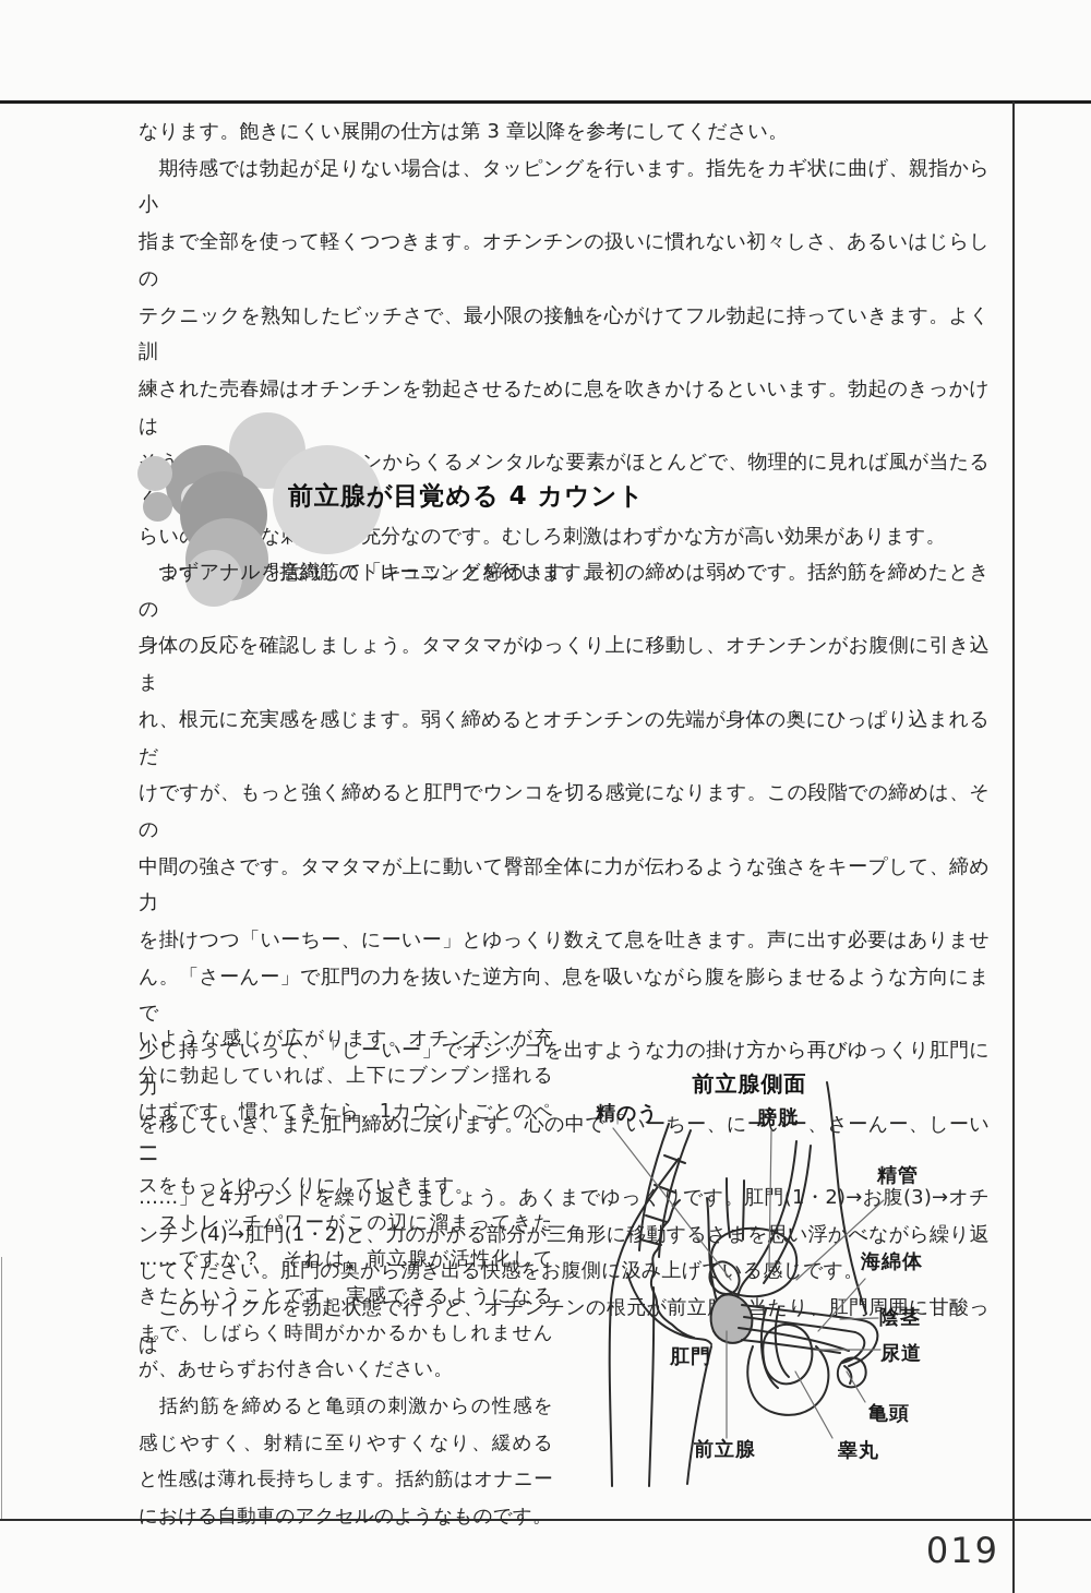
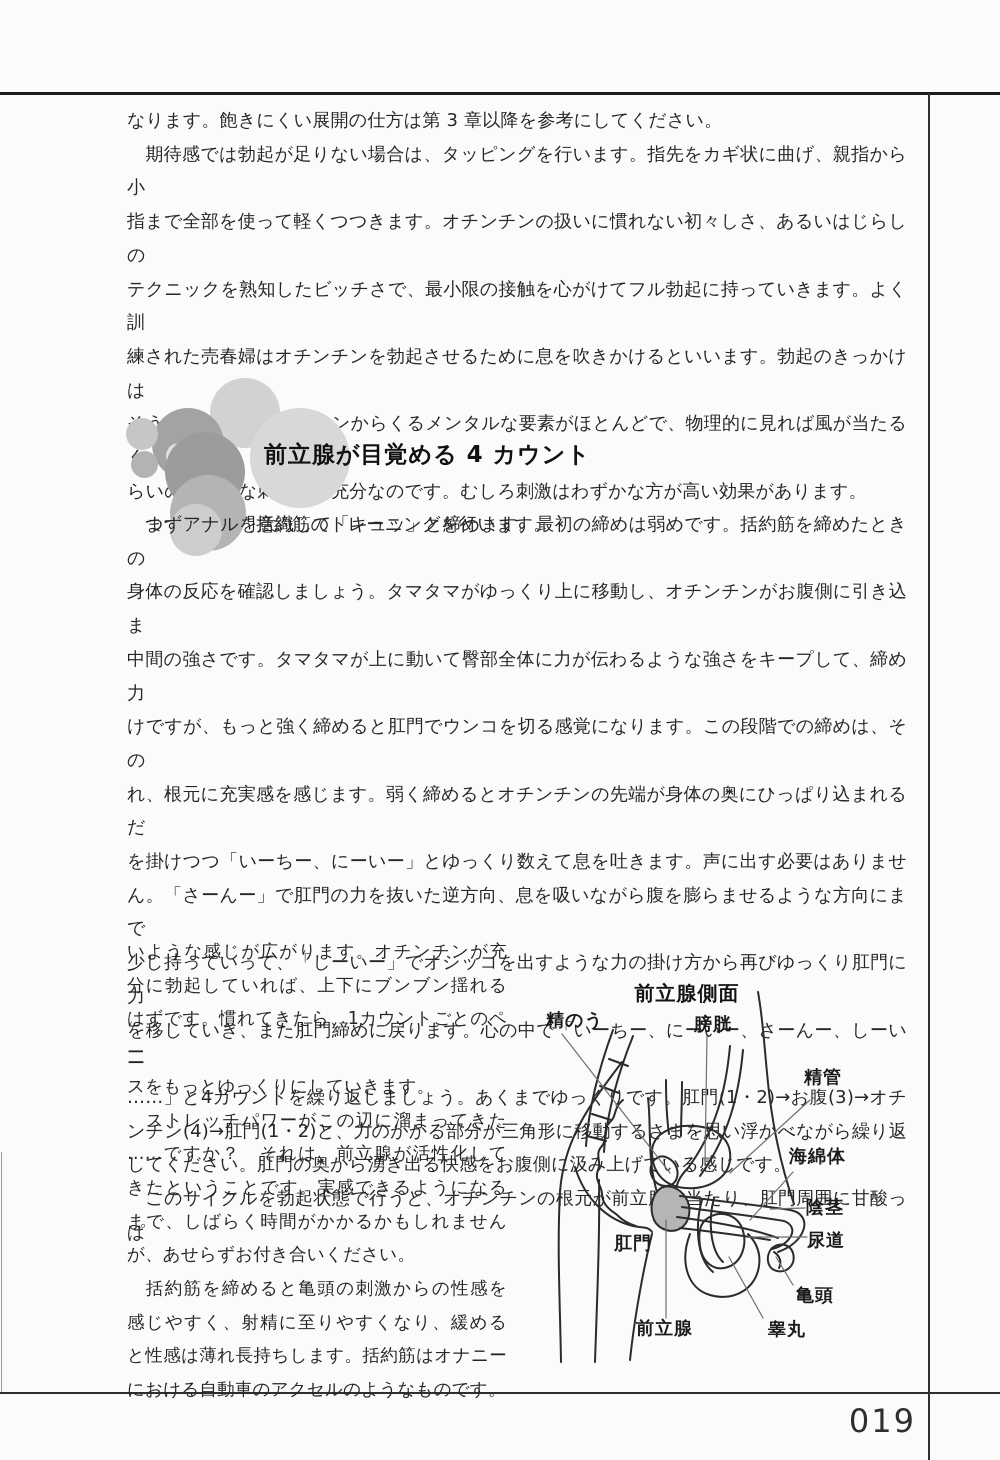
  なります。飽きにくい展開の仕方は第 3 章以降を参考にしてください。
  期待感では勃起が足りない場合は、タッピングを行います。指先をカギ状に曲げ、親指から小
  指まで全部を使って軽くつつきます。オチンチンの扱いに慣れない初々しさ、あるいはじらしの
  テクニックを熟知したビッチさで、最小限の接触を心がけてフル勃起に持っていきます。よく訓
  練された売春婦はオチンチンを勃起させるために息を吹きかけるといいます。勃起のきっかけは
  ンからくるメンタルな要素がほとんどで、物理的に見れば風が当たる
  らいな充分なのです。むしろ刺激はわずかな方が高い効果があります。
  つ門括約筋のトレーニングを行います。
  前立腺が目覚める 4 カウント
  まずアナルを意識して「キュッ」と締めます。最初の締めは弱めです。括約筋を締めたときの
  身体の反応を確認しましょう。タマタマがゆっくり上に移動し、オチンチンがお腹側に引き込ま
- れ、根元に充実感を感じます。弱く締めるとオチンチンの先端が身体の奥にひっぱり込まれるだ
+ 中間の強さです。タマタマが上に動いて臀部全体に力が伝わるような強さをキープして、締め力
  けですが、もっと強く締めると肛門でウンコを切る感覚になります。この段階での締めは、その
- 中間の強さです。タマタマが上に動いて臀部全体に力が伝わるような強さをキープして、締め力
+ れ、根元に充実感を感じます。弱く締めるとオチンチンの先端が身体の奥にひっぱり込まれるだ
  を掛けつつ「いーちー、にーいー」とゆっくり数えて息を吐きます。声に出す必要はありませ
  ん。「さーんー」で肛門の力を抜いた逆方向、息を吸いながら腹を膨らませるような方向にまで
  少し持っていって、「しーいー」でオシッコを出すような力の掛け方から再びゆっくり肛門に力
  を移していき、また肛門締めに戻ります。心の中で「いーちー、にーいー、さーんー、しーいー
  ……」と4カウントを繰り返しましょう。あくまでゆっくりです。肛門1・2)→お腹(3)→オチ
  ンチン(4)→肛門(1・2)と、力のかかる部分が三角形に移動するさまをい浮かべながら繰り返
  してください。肛門の奥から湧き出る快感をお腹側に汲み上げいじです
  このサイクルを勃起状態で行うと、オチンチンの根元前立り、門周囲に甘酸っぱ
  いような感じが広がります。オチンチンが充
  分に勃起していれば、上下にブンブン揺れる
  はずです。慣れてきたら、1カウントごとのペー
  スをもっとゆっくりにしていきます。
  ストレッチパワーがこの辺に溜まってきた
  ……ですか？ それは、前立腺が活性化して
  きたということです。実感できるようになる
  まで、しばらく時間がかかるかもしれません
  が、あせらずお付き合いください。
  括約筋を締めると亀頭の刺激からの性感を
  感じやすく、射精に至りやすくなり、緩める
  と性感は薄れ長持ちします。括約筋はオナニー
  における自動車のアクセルのようなものです。
  前立腺側面
  精のう
  膀胱
  精管
  海綿体
  陰茎
  尿道
  亀頭
  睾丸
  肛門
  前立腺
  019
